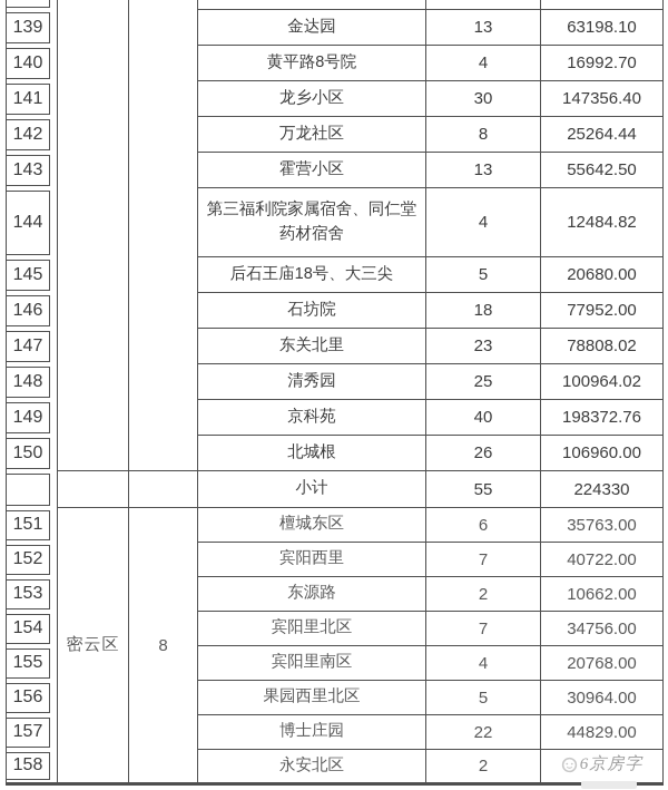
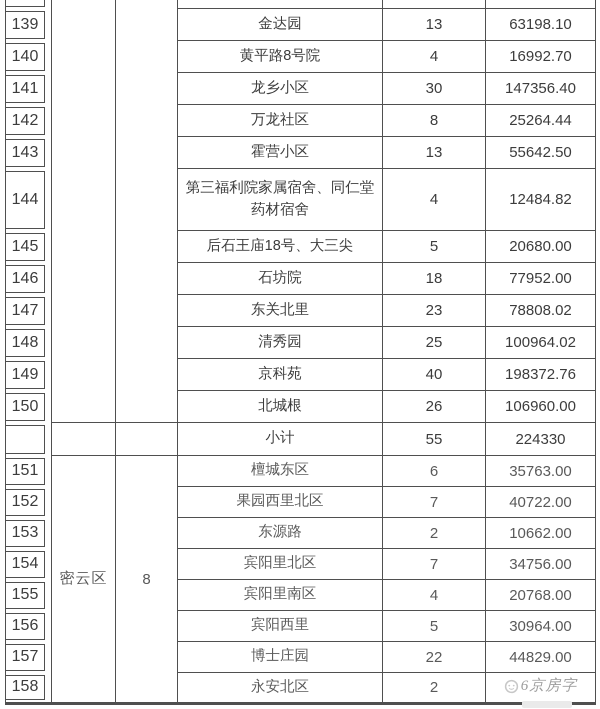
  139	金达园	13	63198.10
  140	黄平路8号院	4	16992.70
  141	龙乡小区	30	147356.40
  142	万龙社区	8	25264.44
  143	霍营小区	13	55642.50
  144	第三福利院家属宿舍、同仁堂药材宿舍	4	12484.82
  145	后石王庙18号、大三尖	5	20680.00
  146	石坊院	18	77952.00
  147	东关北里	23	78808.02
  148	清秀园	25	100964.02
  149	京科苑	40	198372.76
  150	北城根	26	106960.00
  			小计	55	224330
  151	密云区	8	檀城东区	6	35763.00
- 152	宾阳西里	7	40722.00
+ 152	果园西里北区	7	40722.00
  153	东源路	2	10662.00
  154	宾阳里北区	7	34756.00
  155	宾阳里南区	4	20768.00
- 156	果园西里北区	5	30964.00
+ 156	宾阳西里	5	30964.00
  157	博士庄园	22	44829.00
  158	永安北区	2	6京房字
